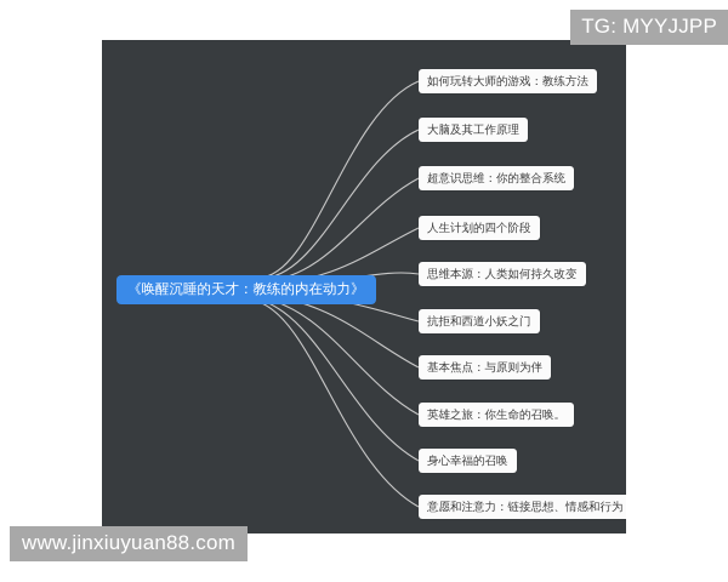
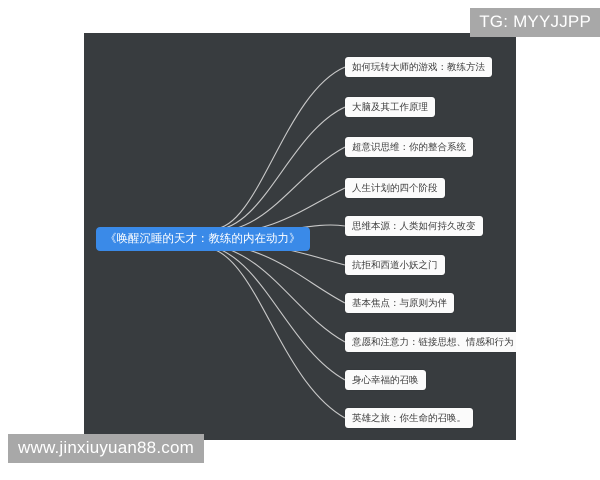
  TG: MYYJJPP
  《唤醒沉睡的天才：教练的内在动力》
  如何玩转大师的游戏：教练方法
  大脑及其工作原理
  超意识思维：你的整合系统
  人生计划的四个阶段
  思维本源：人类如何持久改变
  抗拒和西道小妖之门
  基本焦点：与原则为伴
- 英雄之旅：你生命的召唤。
+ 意愿和注意力：链接思想、情感和行为
  身心幸福的召唤
- 意愿和注意力：链接思想、情感和行为
+ 英雄之旅：你生命的召唤。
  www.jinxiuyuan88.com
